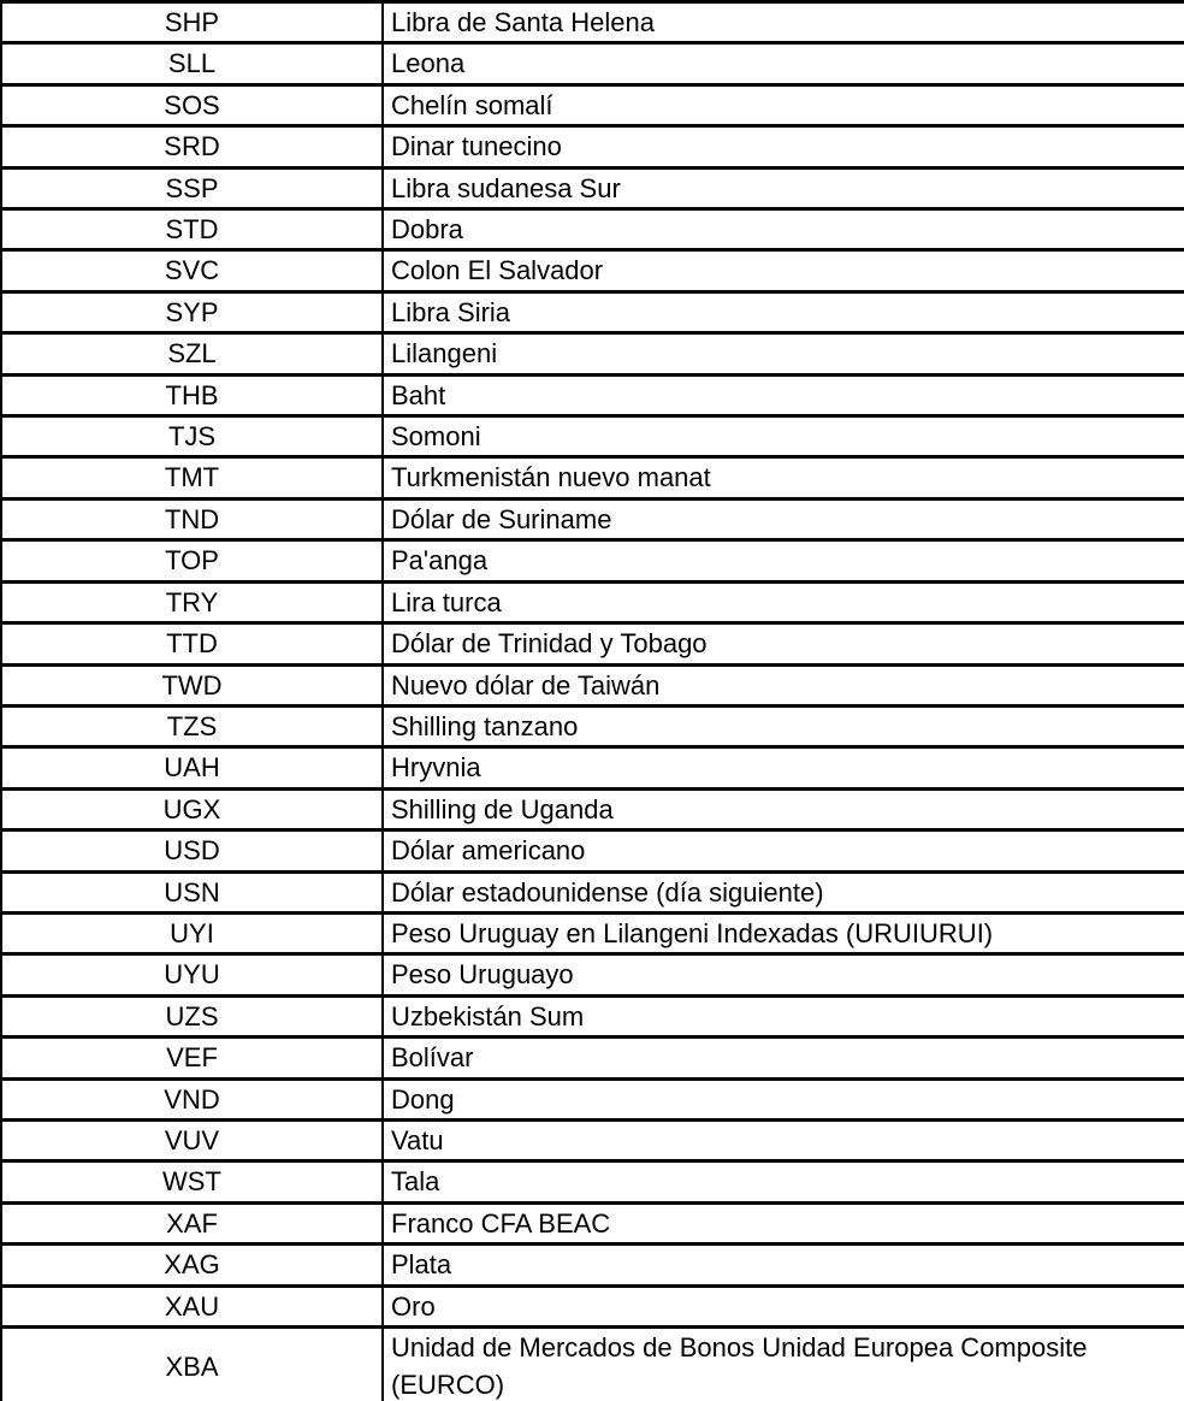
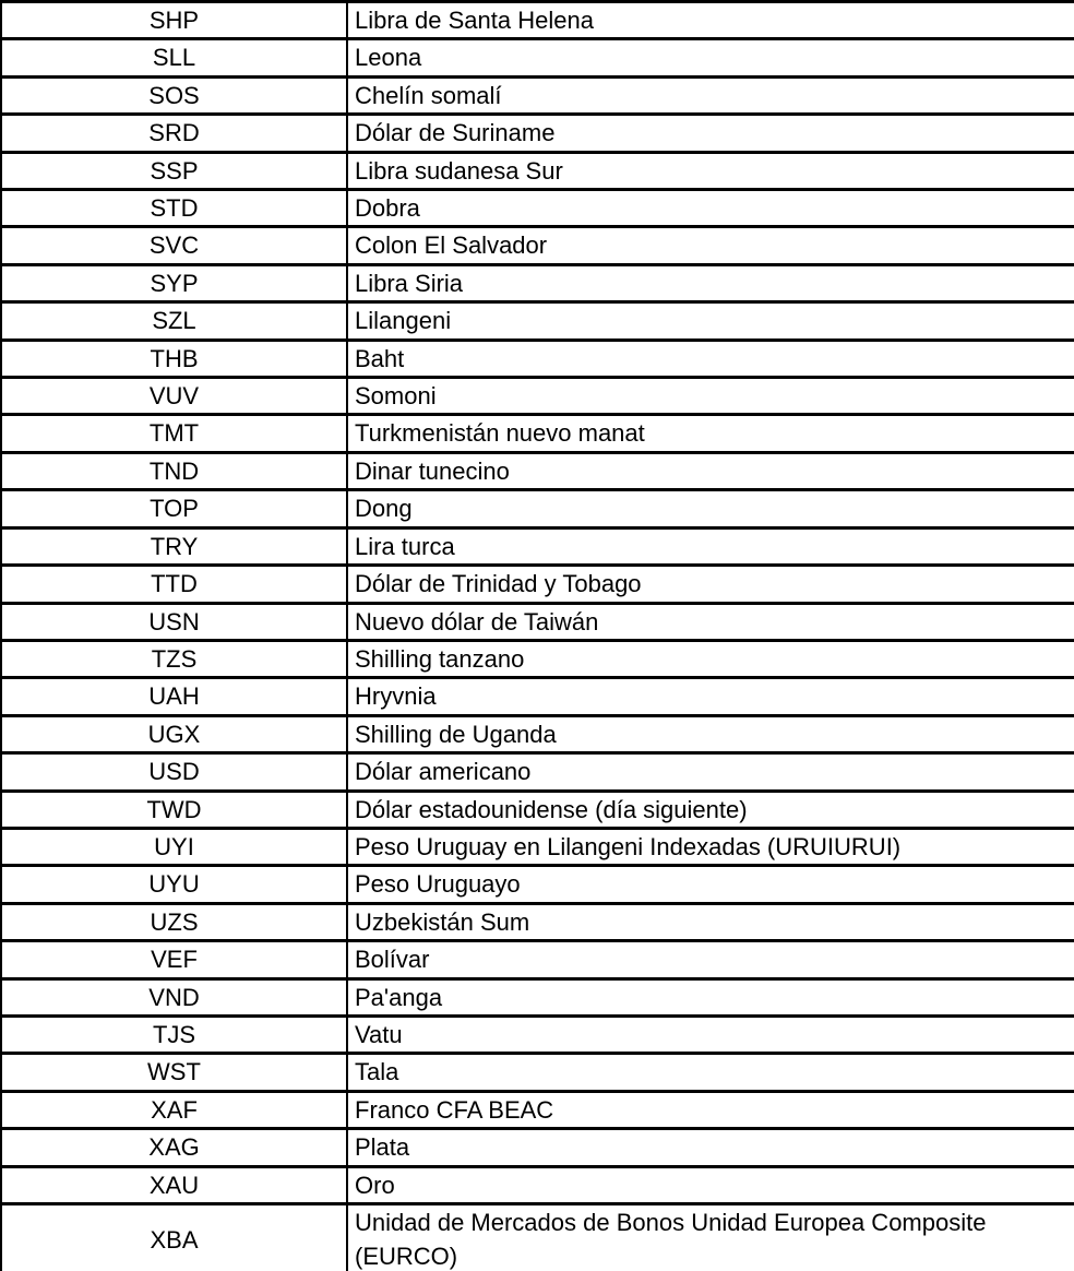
  SHP	Libra de Santa Helena
  SLL	Leona
  SOS	Chelín somalí
- SRD	Dinar tunecino
+ SRD	Dólar de Suriname
  SSP	Libra sudanesa Sur
  STD	Dobra
  SVC	Colon El Salvador
  SYP	Libra Siria
  SZL	Lilangeni
  THB	Baht
- TJS	Somoni
+ VUV	Somoni
  TMT	Turkmenistán nuevo manat
- TND	Dólar de Suriname
+ TND	Dinar tunecino
- TOP	Pa'anga
+ TOP	Dong
  TRY	Lira turca
  TTD	Dólar de Trinidad y Tobago
- TWD	Nuevo dólar de Taiwán
+ USN	Nuevo dólar de Taiwán
  TZS	Shilling tanzano
  UAH	Hryvnia
  UGX	Shilling de Uganda
  USD	Dólar americano
- USN	Dólar estadounidense (día siguiente)
+ TWD	Dólar estadounidense (día siguiente)
  UYI	Peso Uruguay en Lilangeni Indexadas (URUIURUI)
  UYU	Peso Uruguayo
  UZS	Uzbekistán Sum
  VEF	Bolívar
- VND	Dong
+ VND	Pa'anga
- VUV	Vatu
+ TJS	Vatu
  WST	Tala
  XAF	Franco CFA BEAC
  XAG	Plata
  XAU	Oro
  XBA	Unidad de Mercados de Bonos Unidad Europea Composite (EURCO)
